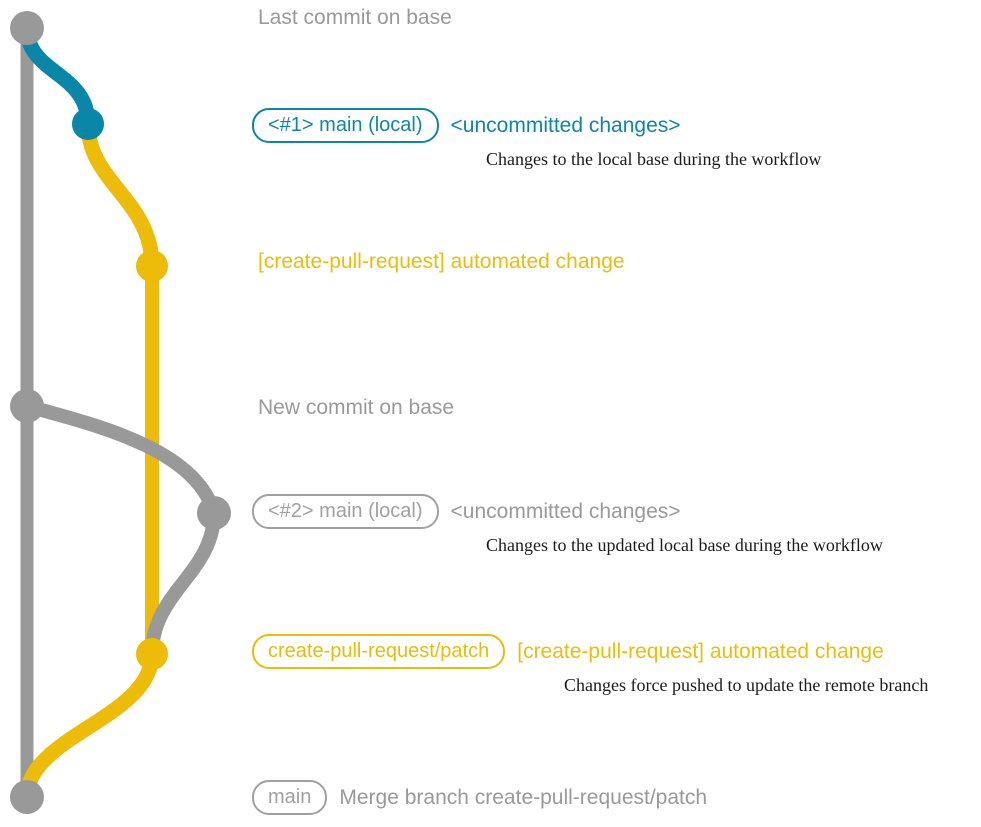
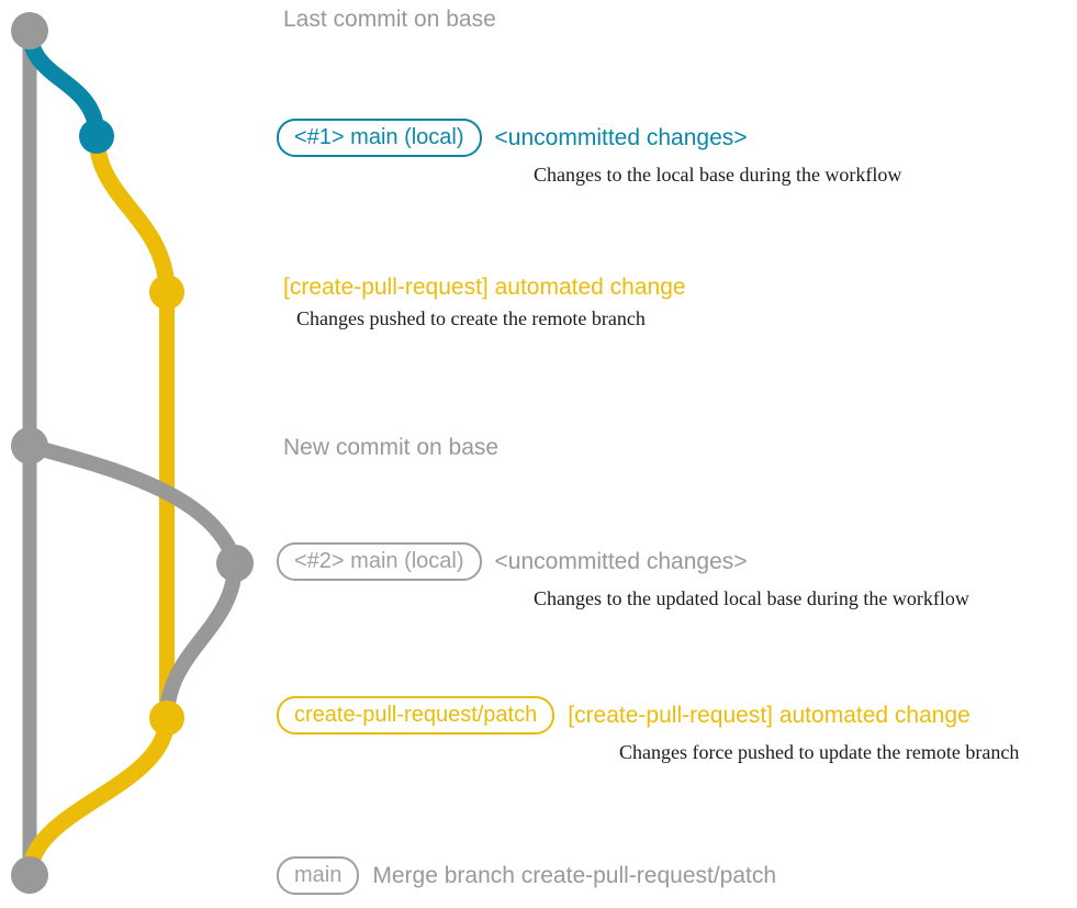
  Last commit on base
  <#1> main (local)
  <uncommitted changes>
  Changes to the local base during the workflow
  [create-pull-request] automated change
+ Changes pushed to create the remote branch
  New commit on base
  <#2> main (local)
  <uncommitted changes>
  Changes to the updated local base during the workflow
  create-pull-request/patch
  [create-pull-request] automated change
  Changes force pushed to update the remote branch
  main
  Merge branch create-pull-request/patch
